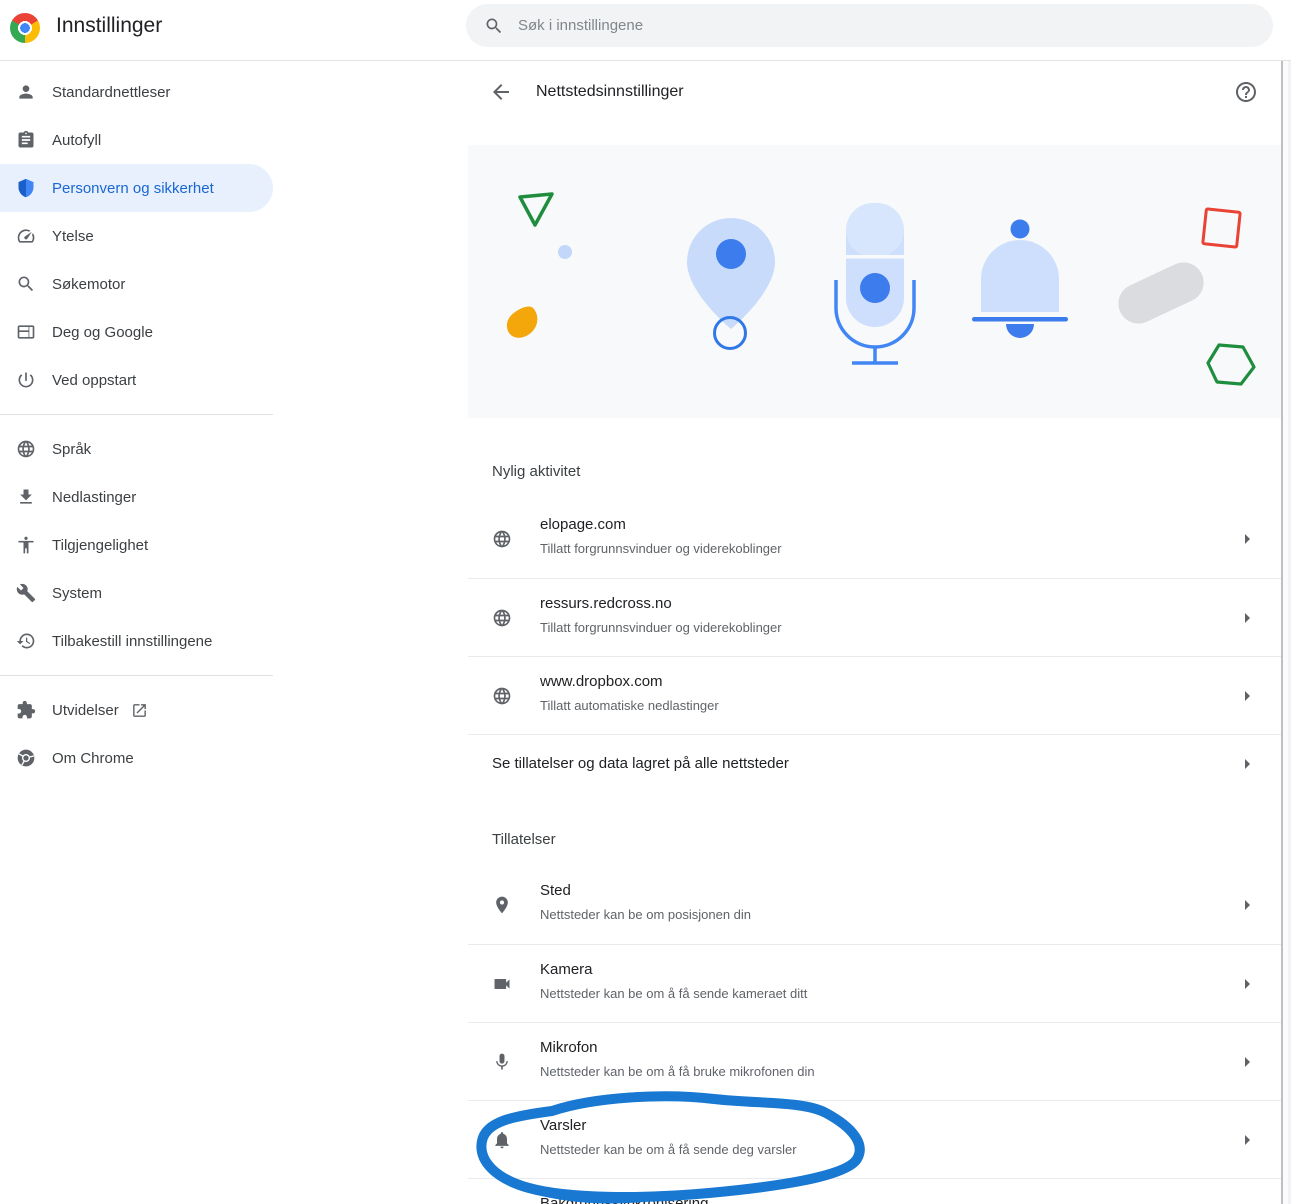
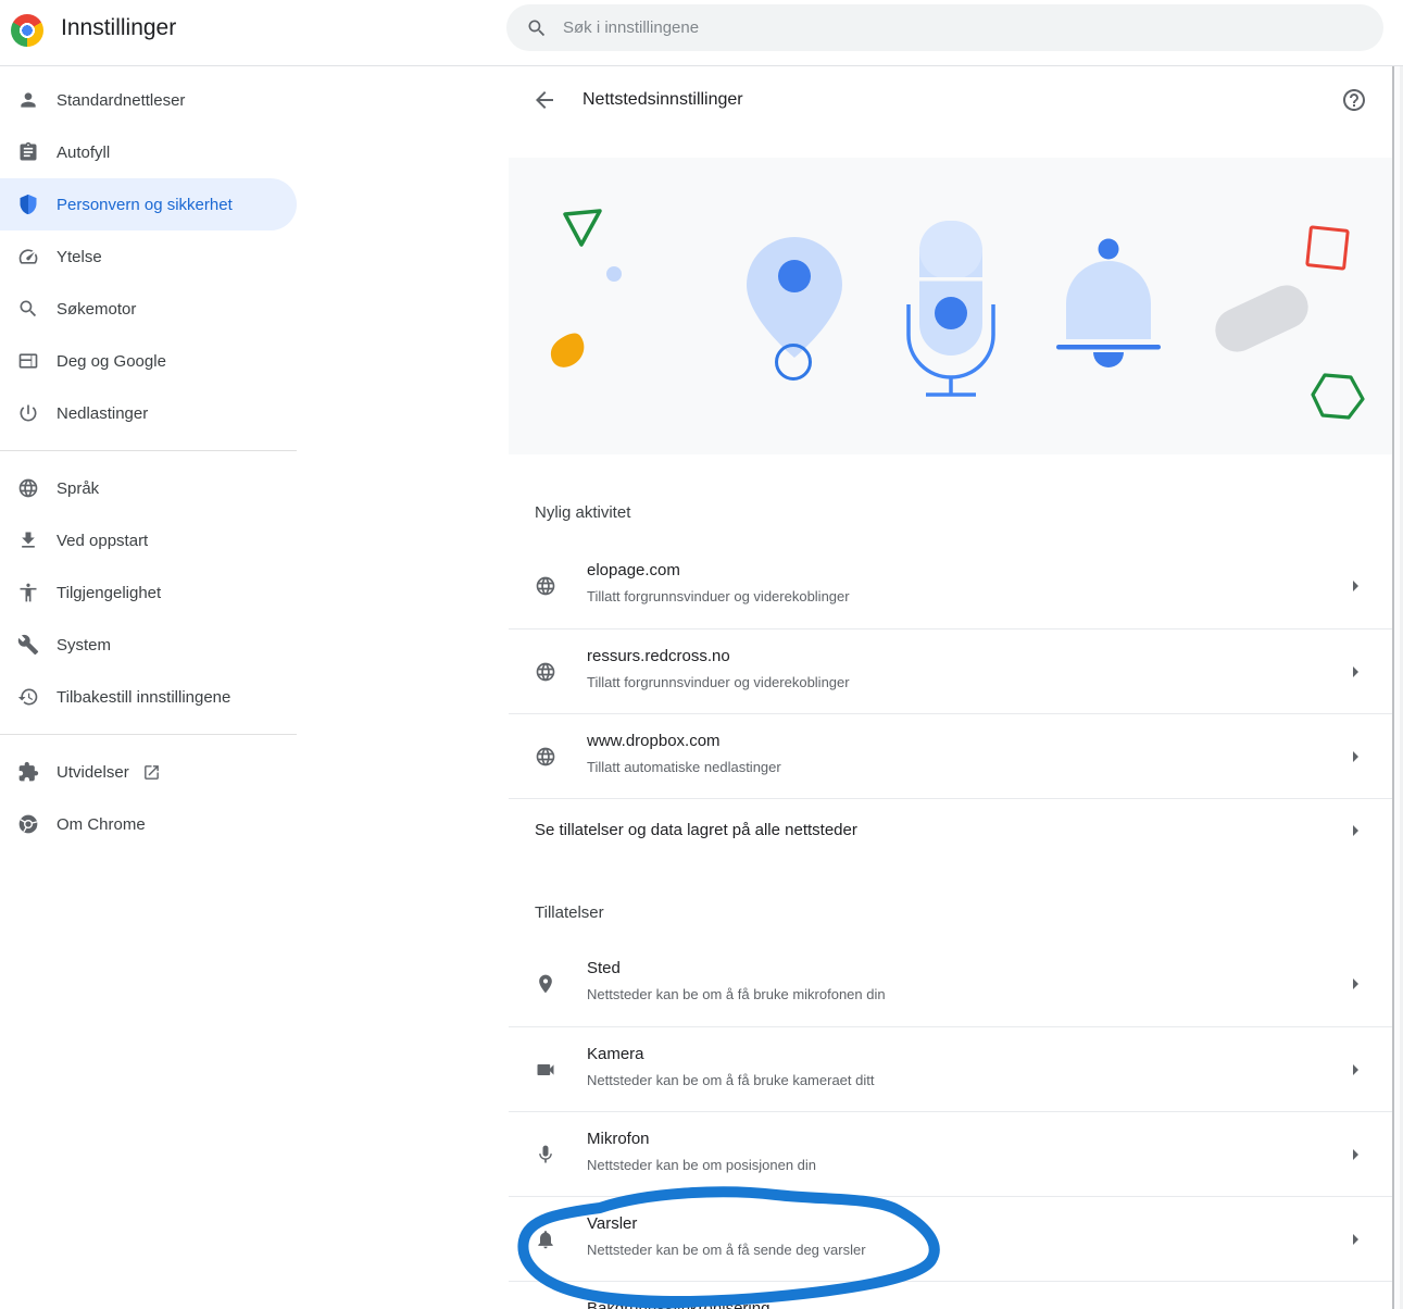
  Innstillinger
  Søk i innstillingene
  Standardnettleser
  Autofyll
  Personvern og sikkerhet
  Ytelse
  Søkemotor
  Deg og Google
- Ved oppstart
+ Nedlastinger
  Språk
- Nedlastinger
+ Ved oppstart
  Tilgjengelighet
  System
  Tilbakestill innstillingene
  Utvidelser
  Om Chrome
  Nettstedsinnstillinger
  Nylig aktivitet
  elopage.com
  Tillatt forgrunnsvinduer og viderekoblinger
  ressurs.redcross.no
  Tillatt forgrunnsvinduer og viderekoblinger
  www.dropbox.com
  Tillatt automatiske nedlastinger
  Se tillatelser og data lagret på alle nettsteder
  Tillatelser
  Sted
- Nettsteder kan be om posisjonen din
+ Nettsteder kan be om å få bruke mikrofonen din
  Kamera
- Nettsteder kan be om å få sende kameraet ditt
+ Nettsteder kan be om å få bruke kameraet ditt
  Mikrofon
- Nettsteder kan be om å få bruke mikrofonen din
+ Nettsteder kan be om posisjonen din
  Varsler
  Nettsteder kan be om å få sende deg varsler
